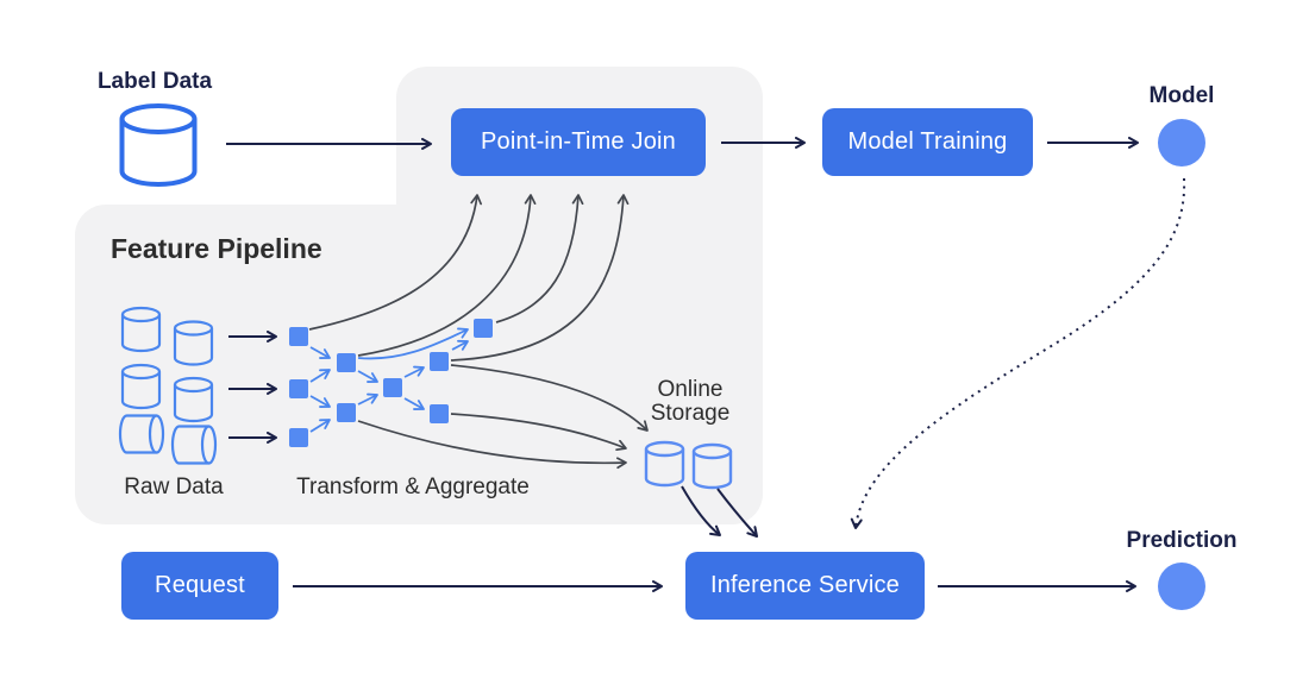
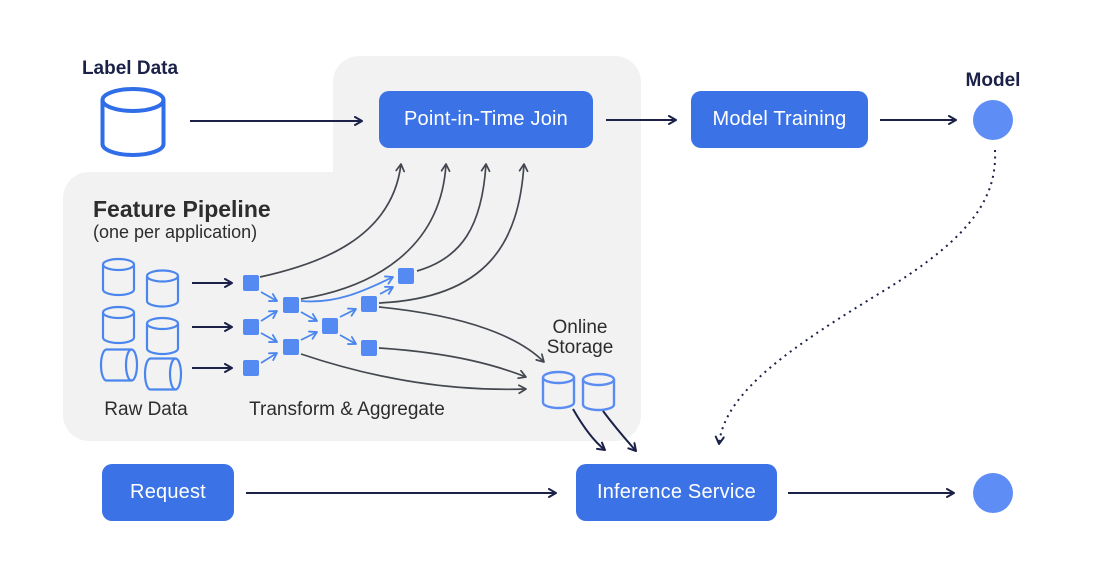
  Point-in-Time Join
  Model Training
  Request
  Inference Service
  Label Data
  Model
- Prediction
  Feature Pipeline
+ (one per application)
  Raw Data
  Transform & Aggregate
  Online
  Storage
